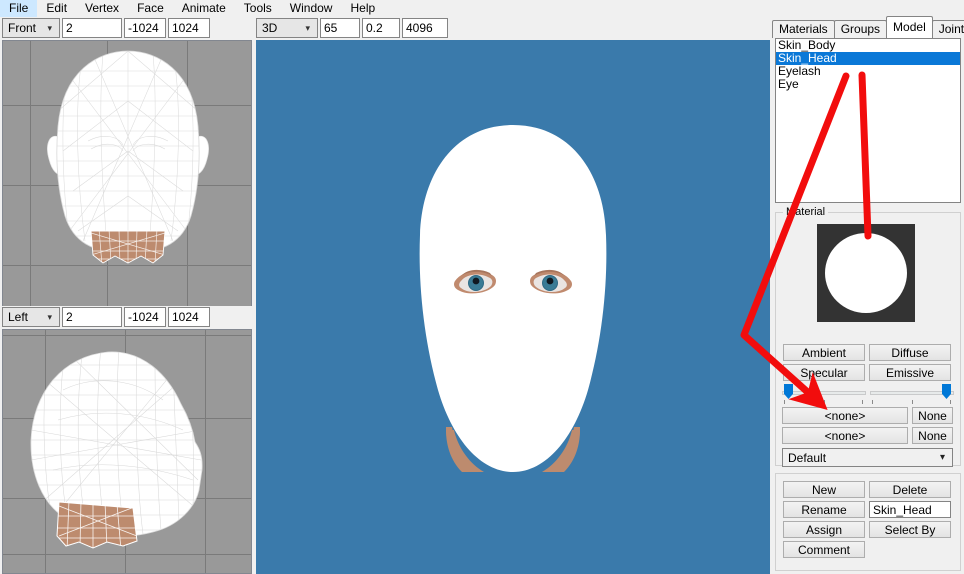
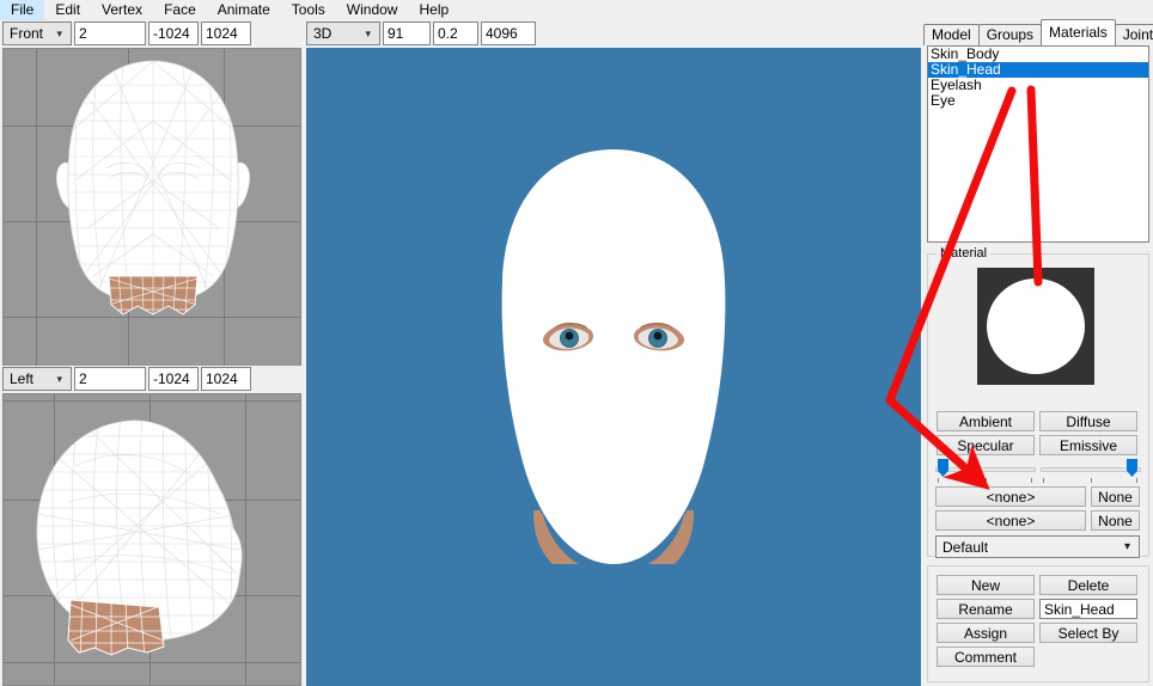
  File
  Edit
  Vertex
  Face
  Animate
  Tools
  Window
  Help
  Front
  ▾
  2
  -1024
  1024
  Left
  ▾
  2
  -1024
  1024
  3D
  ▾
- 65
+ 91
  0.2
  4096
- Materials
+ Model
  Groups
- Model
+ Materials
  Joint
  Skin_Body
  Skin_Head
  Eyelash
  Eye
  aterial
  Ambient
  Diffuse
  Specular
  Emissive
  <none>
  None
  <none>
  None
  Default
  ▾
  New
  Delete
  Rename
  Skin_Head
  Assign
  Select By
  Comment
